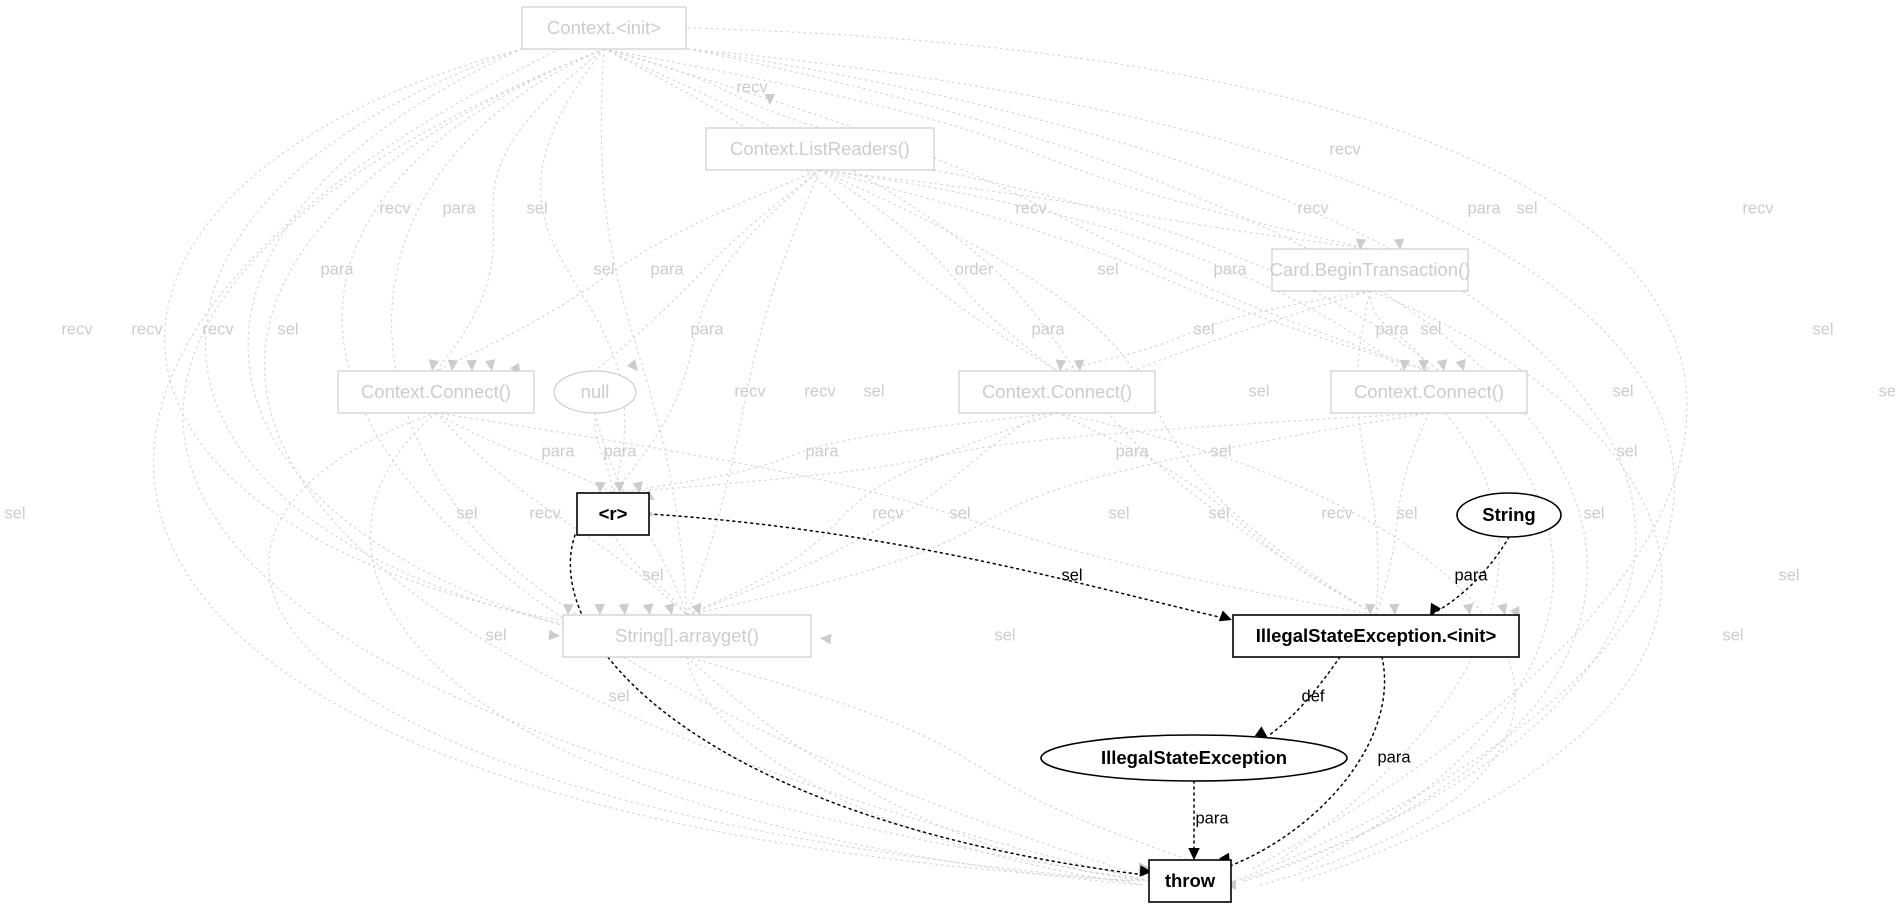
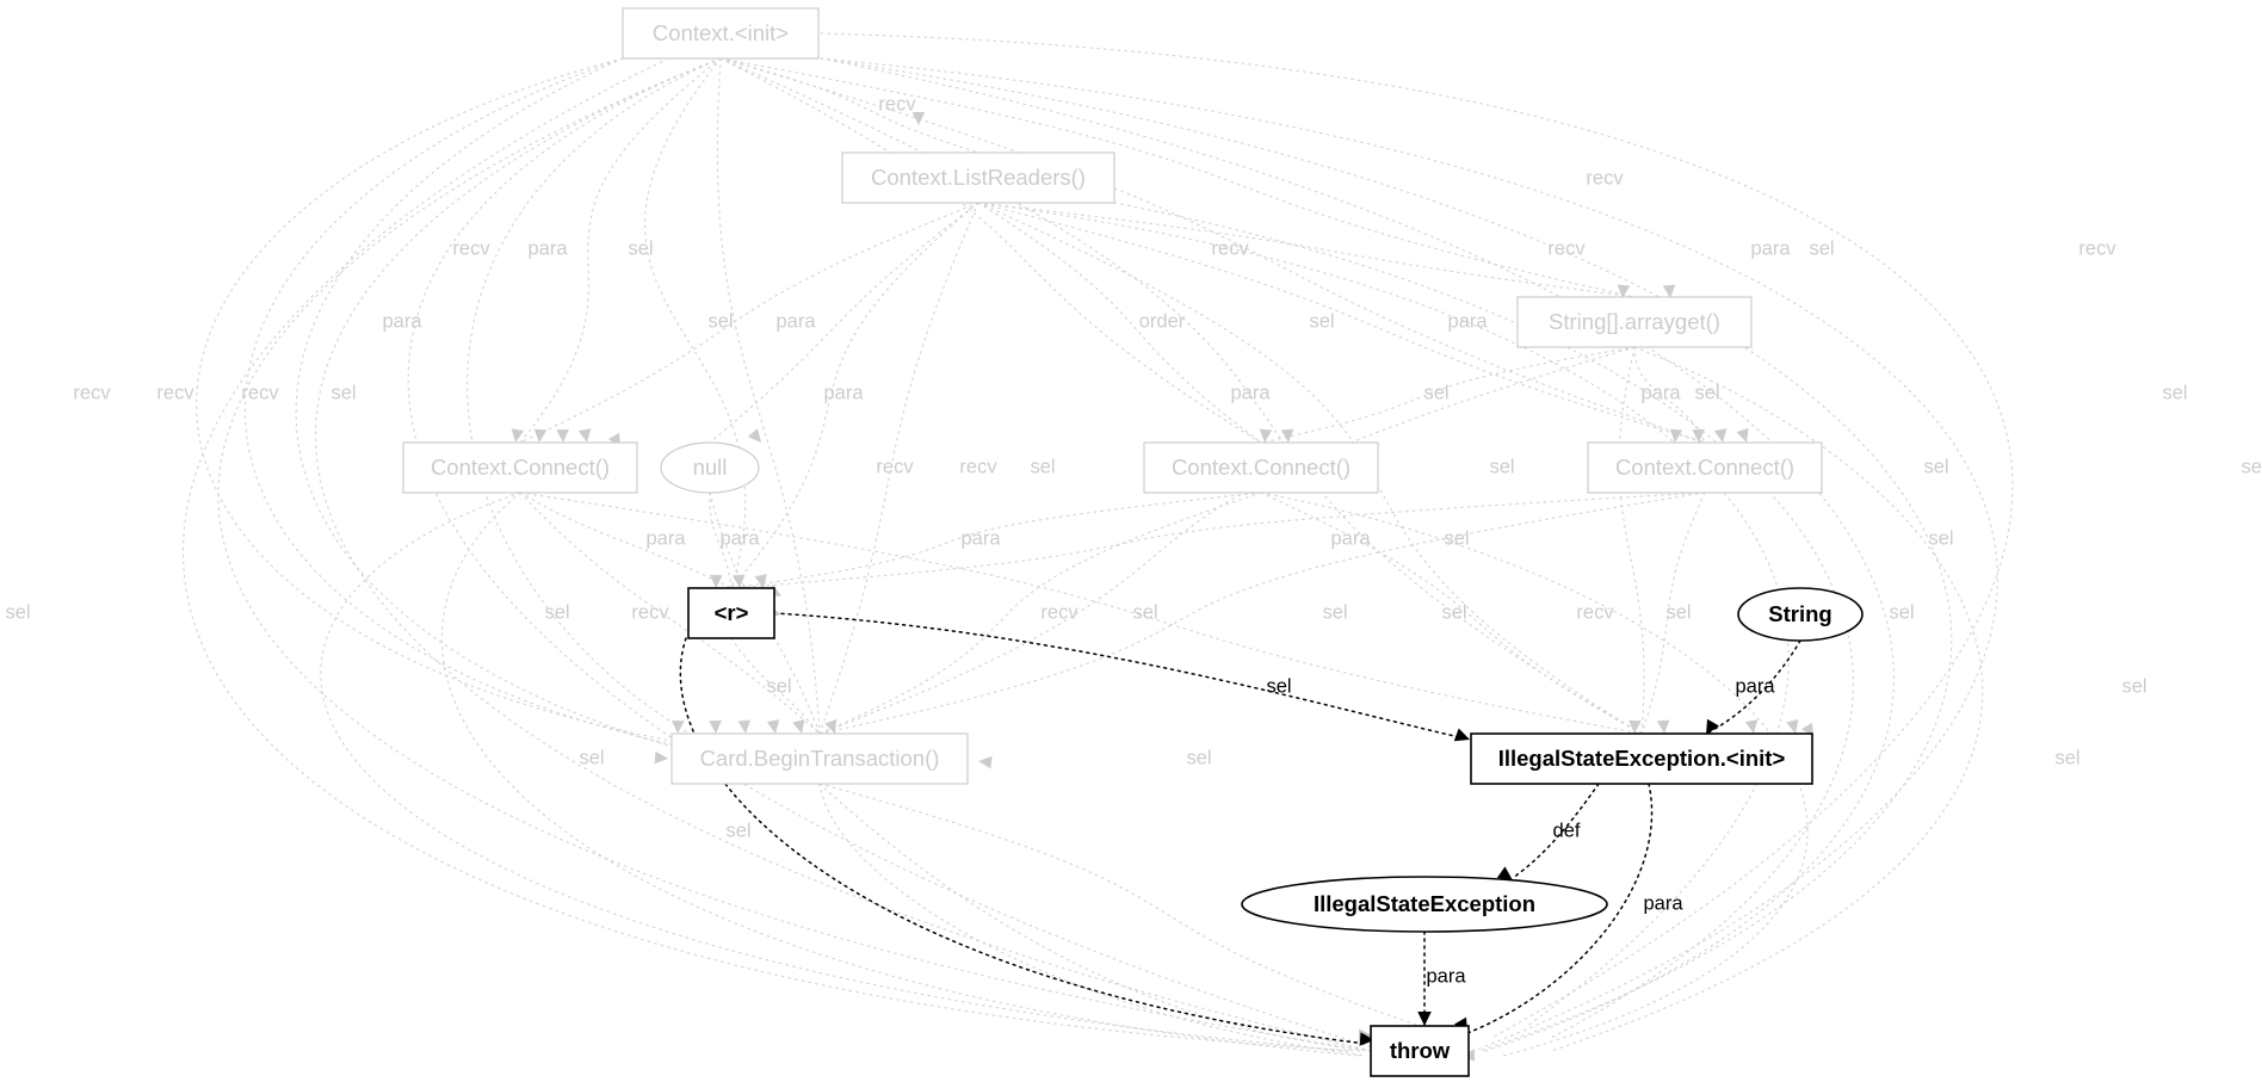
  recv
  recv
  recv
  para
  sel
  recv
  recv
  para
  sel
  recv
  para
  sel
  para
  order
  sel
  para
  recv
  recv
  recv
  sel
  para
  para
  sel
  para
  sel
  sel
  recv
  recv
  sel
  sel
  sel
  para
  para
  para
  para
  sel
  sel
  sel
  sel
  recv
  recv
  sel
  sel
  sel
  recv
  sel
  sel
  para
  sel
  sel
  sel
  sel
  sel
  sel
  def
  sel
  para
  para
  Context.<init>
  Context.ListReaders()
- Card.BeginTransaction()
+ String[].arrayget()
  Context.Connect()
  null
  Context.Connect()
  Context.Connect()
  <r>
  String
- String[].arrayget()
+ Card.BeginTransaction()
  IllegalStateException.<init>
  IllegalStateException
  throw
